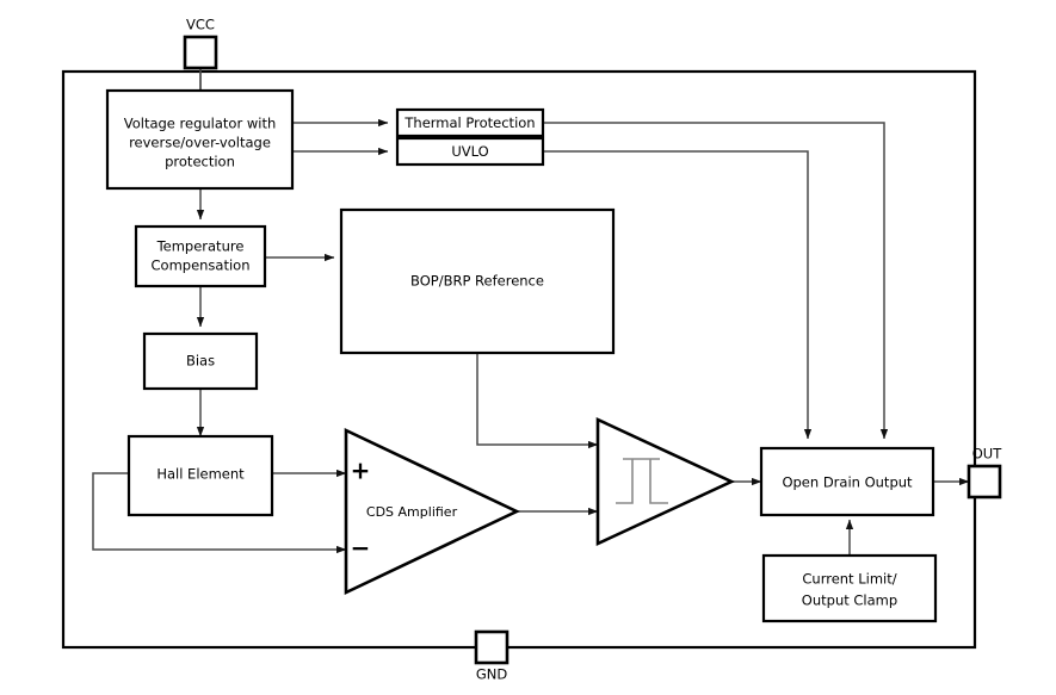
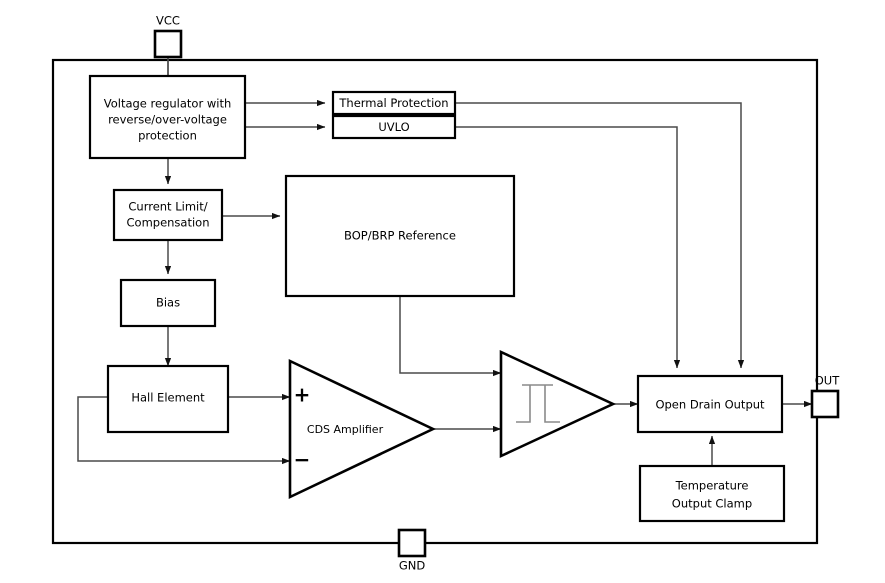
  Voltage regulator with
  reverse/over-voltage
  protection
  Thermal Protection
  UVLO
- Temperature
+ Current Limit/
  Compensation
  BOP/BRP Reference
  Bias
  Hall Element
  +
  −
  CDS Amplifier
  Open Drain Output
- Current Limit/
+ Temperature
  Output Clamp
  VCC
  GND
  OUT
